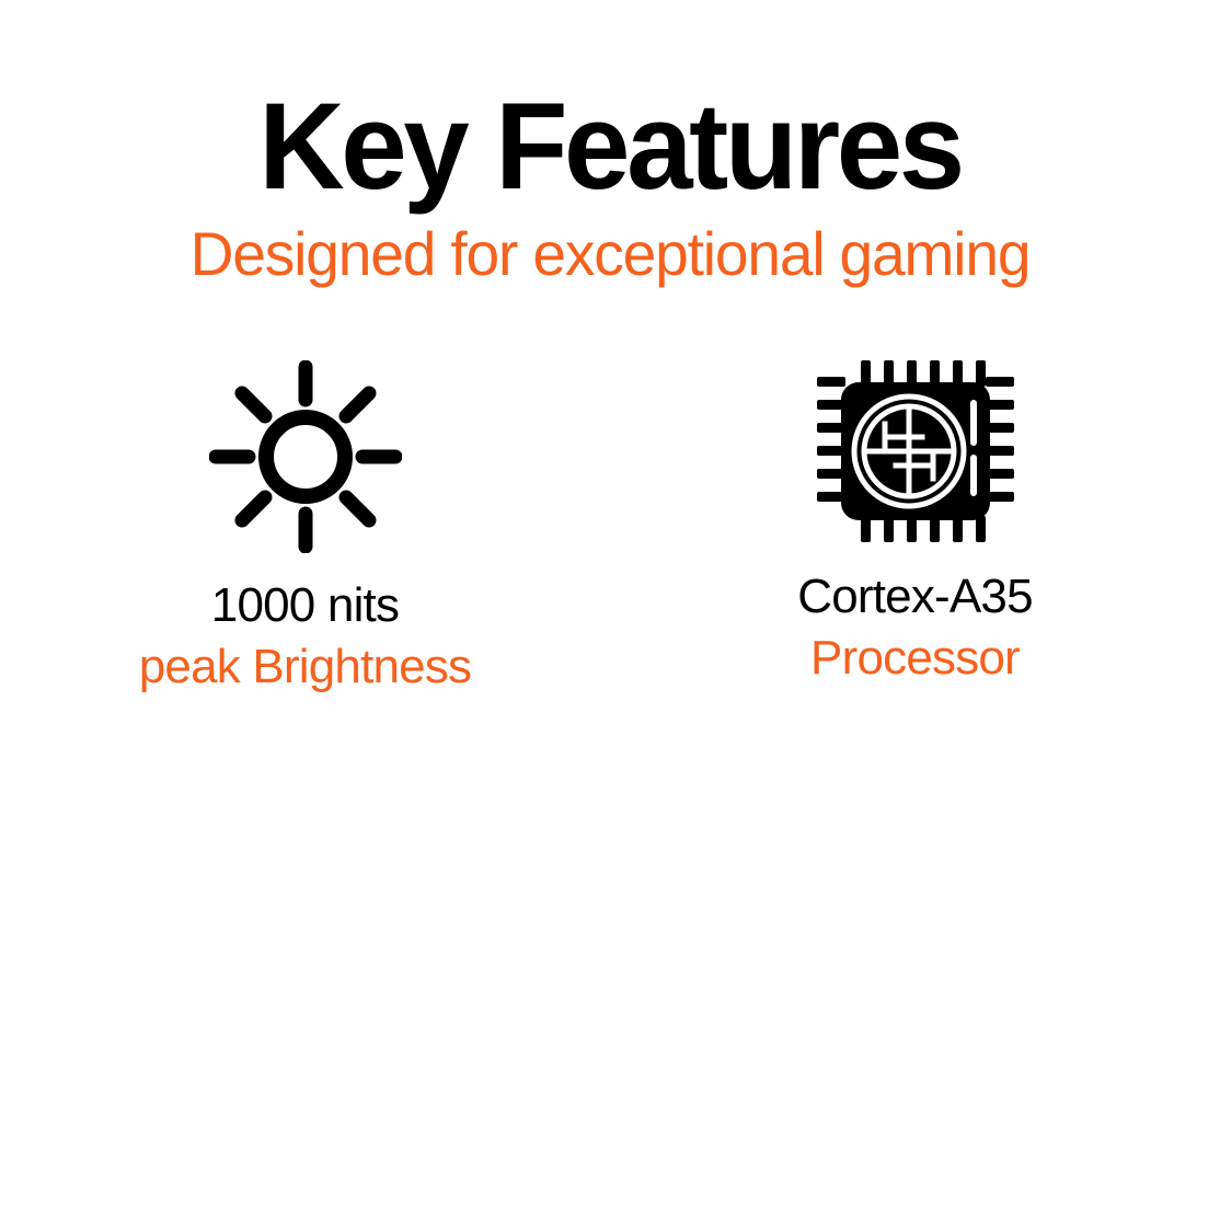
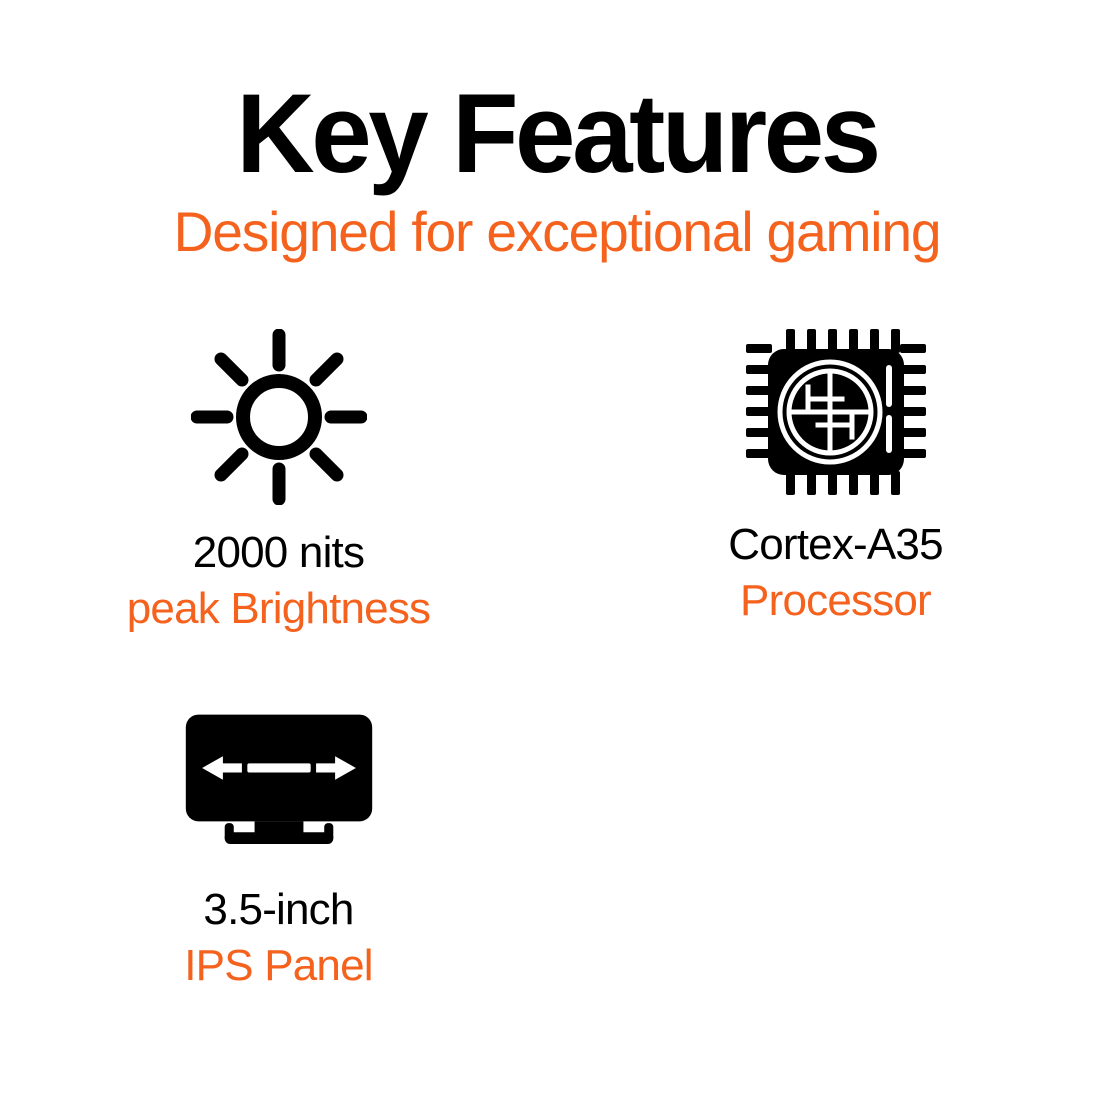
  Key Features
  Designed for exceptional gaming
- 1000 nits
+ 2000 nits
  peak Brightness
  Cortex-A35
  Processor
+ 3.5-inch
+ IPS Panel
